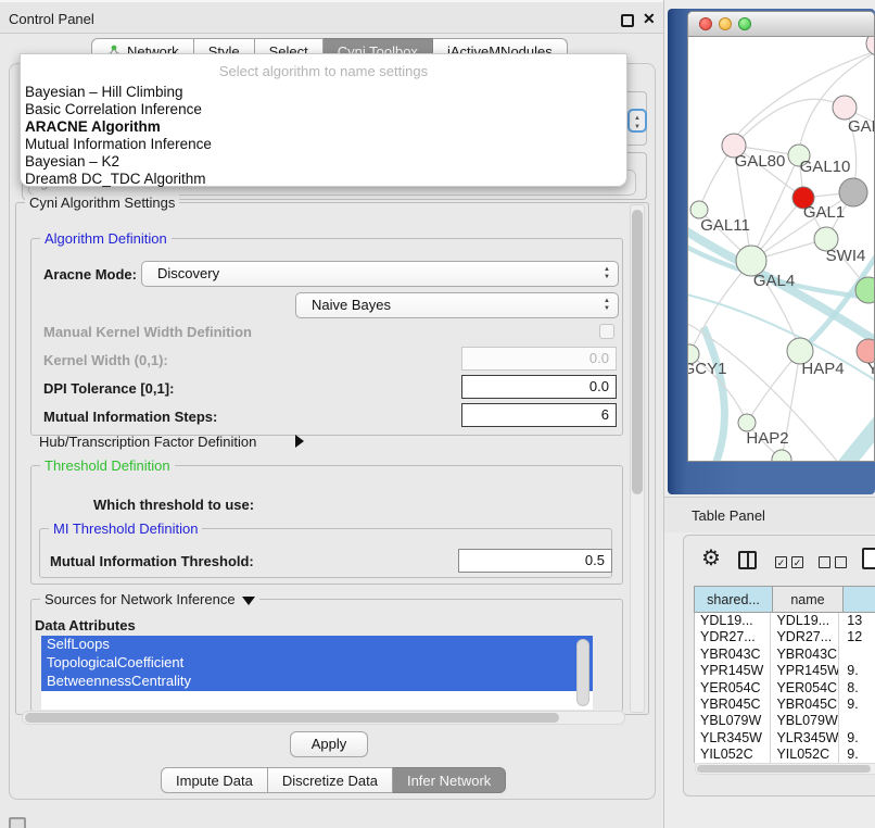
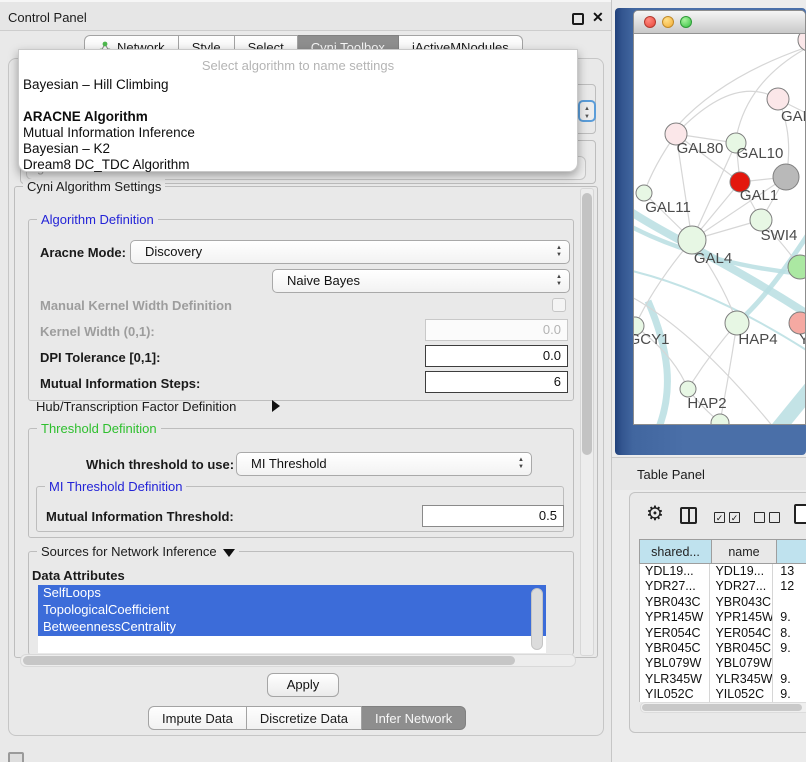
  Control Panel
  ✕
  Network
  Style
  Select
  Cyni Toolbox
  jActiveMNodules
  Select algorithm to name settings
  Bayesian – Hill Climbing
- Basic Correlation Inference
  ARACNE Algorithm
  Mutual Information Inference
  Bayesian – K2
  Dream8 DC_TDC Algorithm
  Cyni Algorithm Settings
  Algorithm Definition
  Aracne Mode:
  Discovery
  Naive Bayes
  Manual Kernel Width Definition
  Kernel Width (0,1):
  0.0
  DPI Tolerance [0,1]:
  0.0
  Mutual Information Steps:
  6
  Hub/Transcription Factor Definition
  Threshold Definition
  Which threshold to use:
+ MI Threshold
  MI Threshold Definition
  Mutual Information Threshold:
  0.5
  Sources for Network Inference
  Data Attributes
  SelfLoops
  TopologicalCoefficient
  BetweennessCentrality
  Apply
  Impute Data
  Discretize Data
  Infer Network
  GAL80
  GAL10
  GAL1
  GAL11
  SWI4
  GAL4
  GCY1
  HAP4
  Y
  HAP2
  Table Panel
  ⚙
  ✓
  ✓
  shared...
  name
  YDL19...
  YDL19...
  13
  YDR27...
  YDR27...
  12
  YBR043C
  YBR043C
  YPR145W
  YPR145W
  9.
  YER054C
  YER054C
  8.
  YBR045C
  YBR045C
  9.
  YBL079W
  YBL079W
  YLR345W
  YLR345W
  9.
  YIL052C
  YIL052C
  9.
